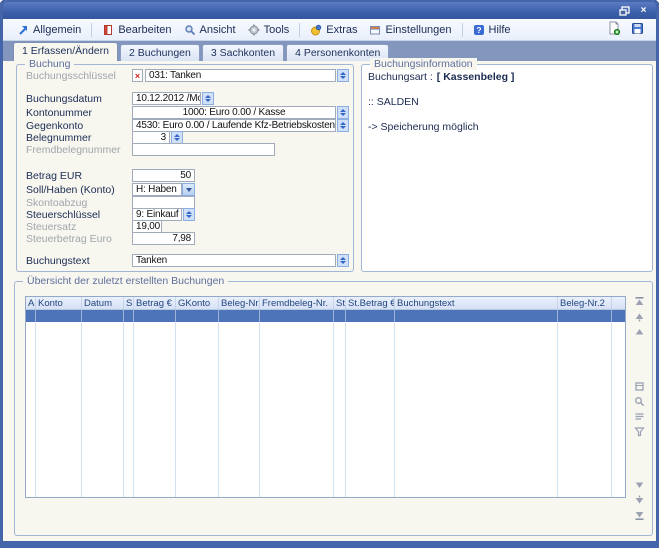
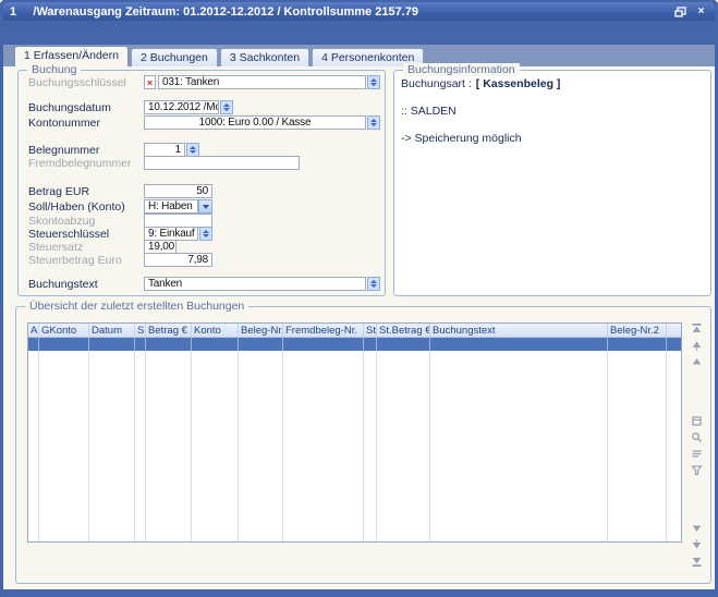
+ 1 /Warenausgang Zeitraum: 01.2012-12.2012 / Kontrollsumme 2157.79
  ×
- Allgemein
- Bearbeiten
- Ansicht
- Tools
- Extras
- Einstellungen
- ?
- Hilfe
  1 Erfassen/Ändern
  2 Buchungen
  3 Sachkonten
  4 Personenkonten
  Buchung
  Buchungsschlüssel
  ×
  031: Tanken
  Buchungsdatum
  10.12.2012 /Mo
  Kontonummer
  1000: Euro 0.00 / Kasse
- Gegenkonto
- 4530: Euro 0.00 / Laufende Kfz-Betriebskosten
  Belegnummer
- 3
+ 1
  Fremdbelegnummer
  Betrag EUR
  50
  Soll/Haben (Konto)
  H: Haben
  Skontoabzug
  Steuerschlüssel
  9: Einkauf
  Steuersatz
  19,00
  Steuerbetrag Euro
  7,98
  Buchungstext
  Tanken
  Buchungsinformation
  Buchungsart :
  [ Kassenbeleg ]
  :: SALDEN
  -> Speicherung möglich
  Übersicht der zuletzt erstellten Buchungen
  A
- Konto
+ GKonto
  Datum
  S
  Betrag €
- GKonto
+ Konto
  Beleg-Nr.
  Fremdbeleg-Nr.
  St
  St.Betrag €
  Buchungstext
  Beleg-Nr.2
